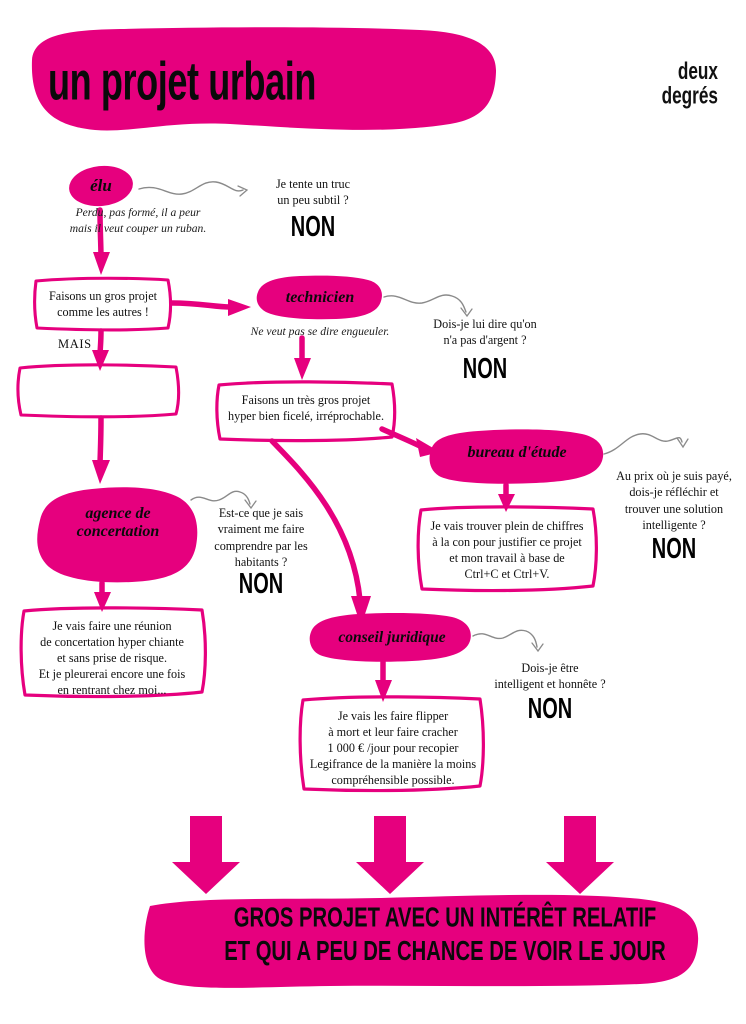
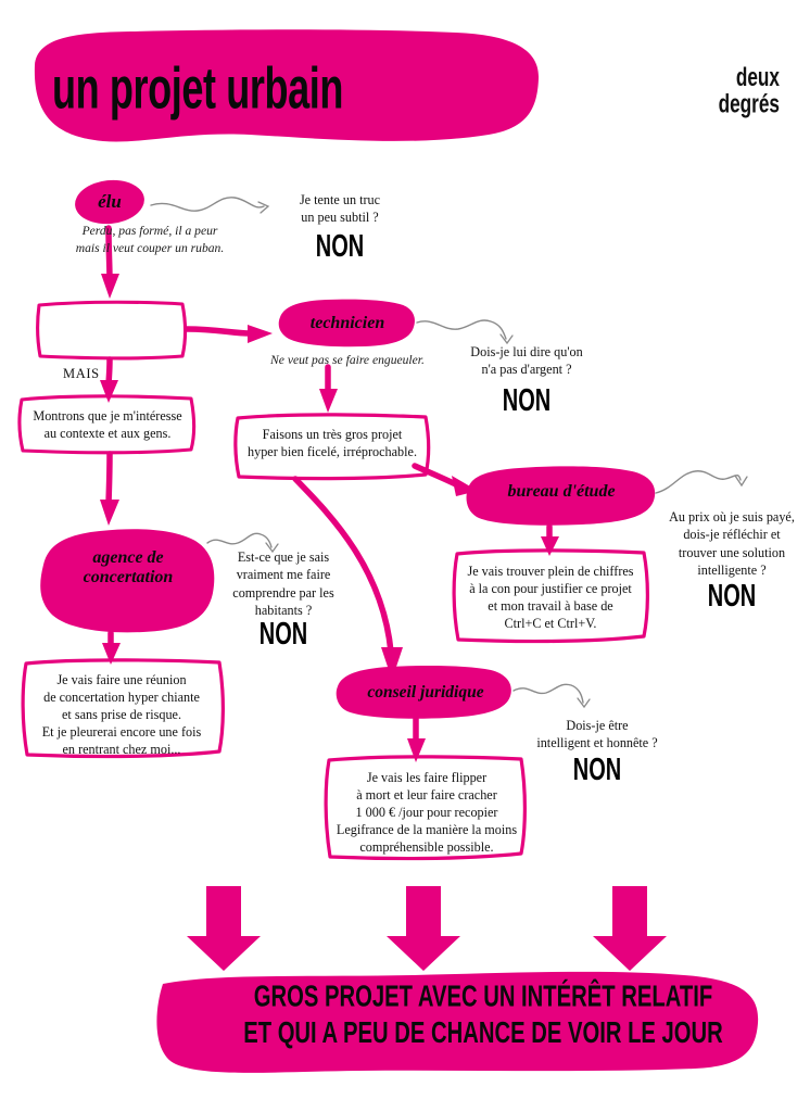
  un projet urbain
  deux
  degrés
  élu
  Perdu, pas formé, il a peur
  mais il veut couper un ruban.
  Je tente un truc
  un peu subtil ?
  NON
- Faisons un gros projet
- comme les autres !
  MAIS
+ Montrons que je m'intéresse
+ au contexte et aux gens.
  technicien
- Ne veut pas se dire engueuler.
+ Ne veut pas se faire engueuler.
  Dois-je lui dire qu'on
  n'a pas d'argent ?
  NON
  Faisons un très gros projet
  hyper bien ficelé, irréprochable.
  bureau d'étude
  Au prix où je suis payé,
  dois-je réfléchir et
  trouver une solution
  intelligente ?
  NON
  Je vais trouver plein de chiffres
  à la con pour justifier ce projet
  et mon travail à base de
  Ctrl+C et Ctrl+V.
  agence de
  concertation
  Est-ce que je sais
  vraiment me faire
  comprendre par les
  habitants ?
  NON
  Je vais faire une réunion
  de concertation hyper chiante
  et sans prise de risque.
  Et je pleurerai encore une fois
  en rentrant chez moi...
  conseil juridique
  Dois-je être
  intelligent et honnête ?
  NON
  Je vais les faire flipper
  à mort et leur faire cracher
  1 000 € /jour pour recopier
  Legifrance de la manière la moins
  compréhensible possible.
  GROS PROJET AVEC UN INTÉRÊT RELATIF
  ET QUI A PEU DE CHANCE DE VOIR LE JOUR
